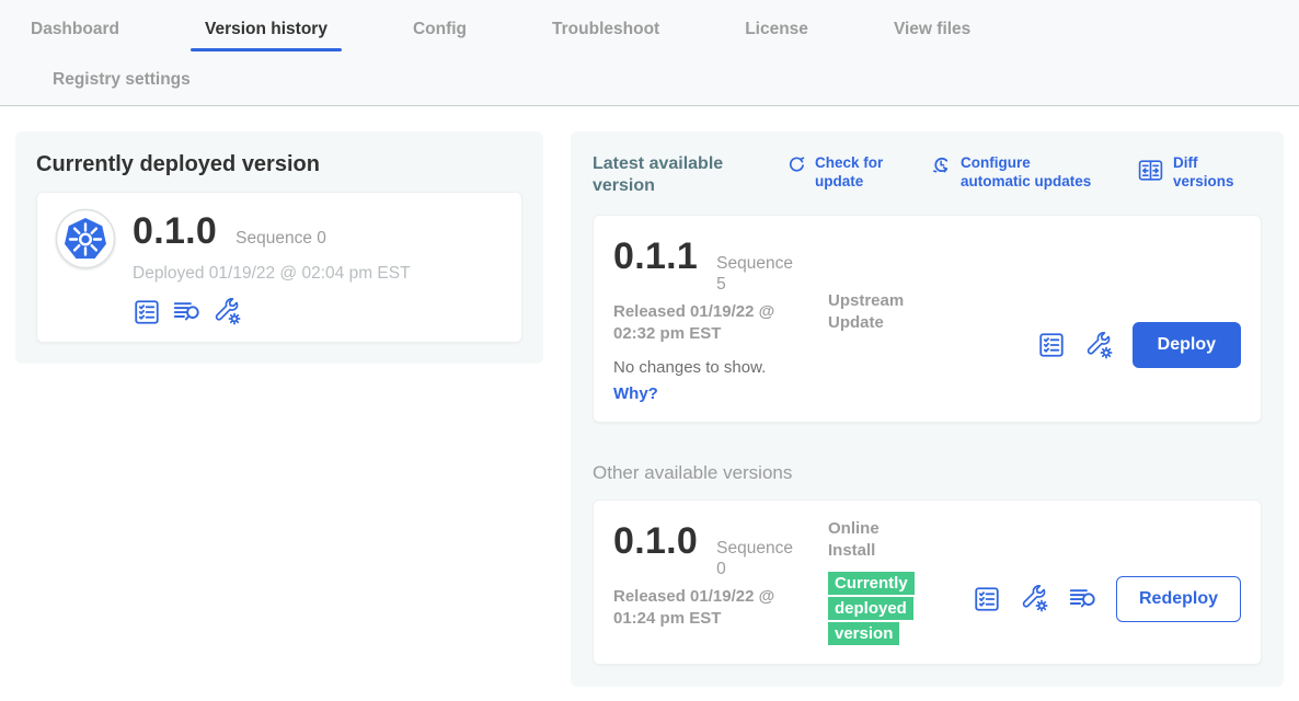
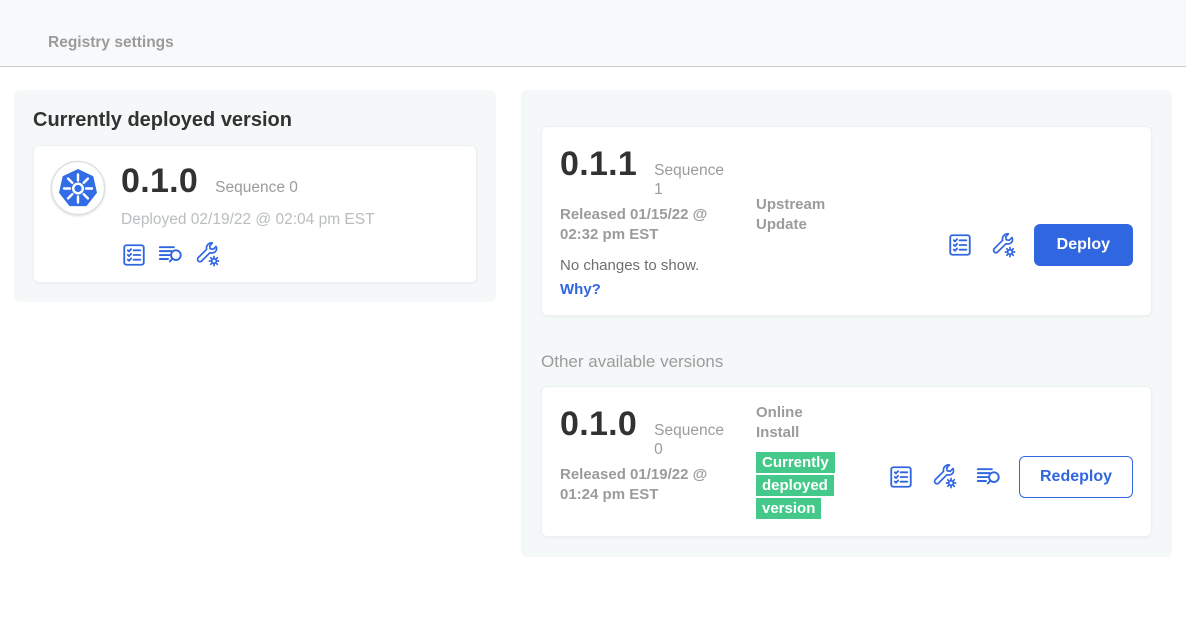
- Dashboard
- Version history
- Config
- Troubleshoot
- License
- View files
  Registry settings
  Currently deployed version
  0.1.0
  Sequence 0
- Deployed 01/19/22 @ 02:04 pm EST
+ Deployed 02/19/22 @ 02:04 pm EST
- Latest available version
- Check for update
- Configure automatic updates
- Diff versions
  0.1.1
- Sequence 5
+ Sequence 1
- Released 01/19/22 @ 02:32 pm EST
+ Released 01/15/22 @ 02:32 pm EST
  No changes to show.
  Why?
  Upstream Update
  Deploy
  Other available versions
  0.1.0
  Sequence 0
  Released 01/19/22 @ 01:24 pm EST
  Online Install
  Currently deployed version
  Redeploy
